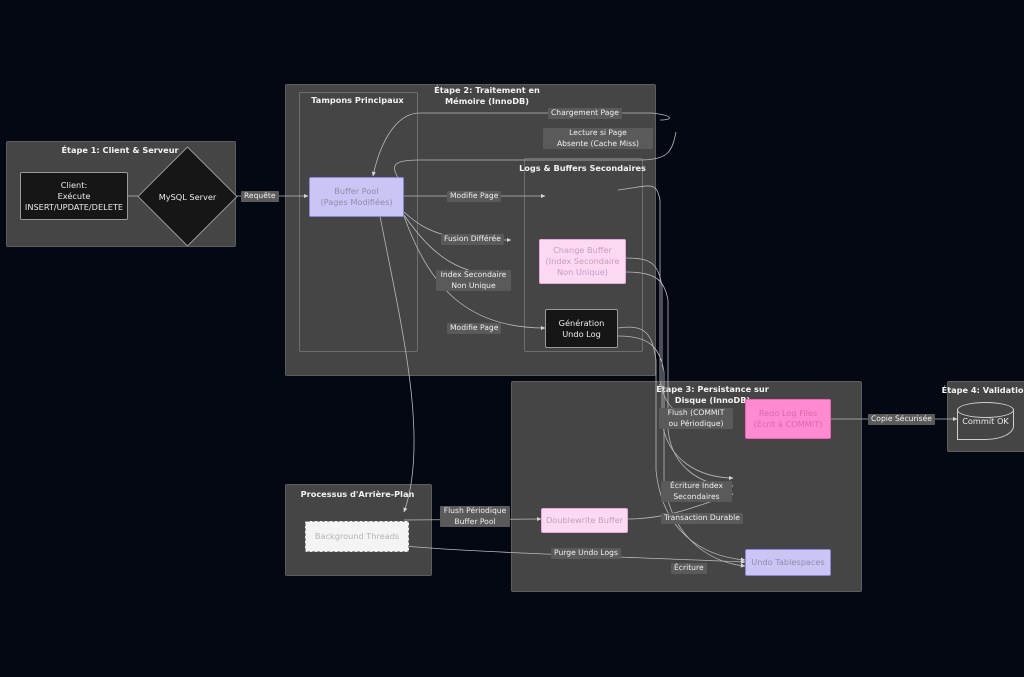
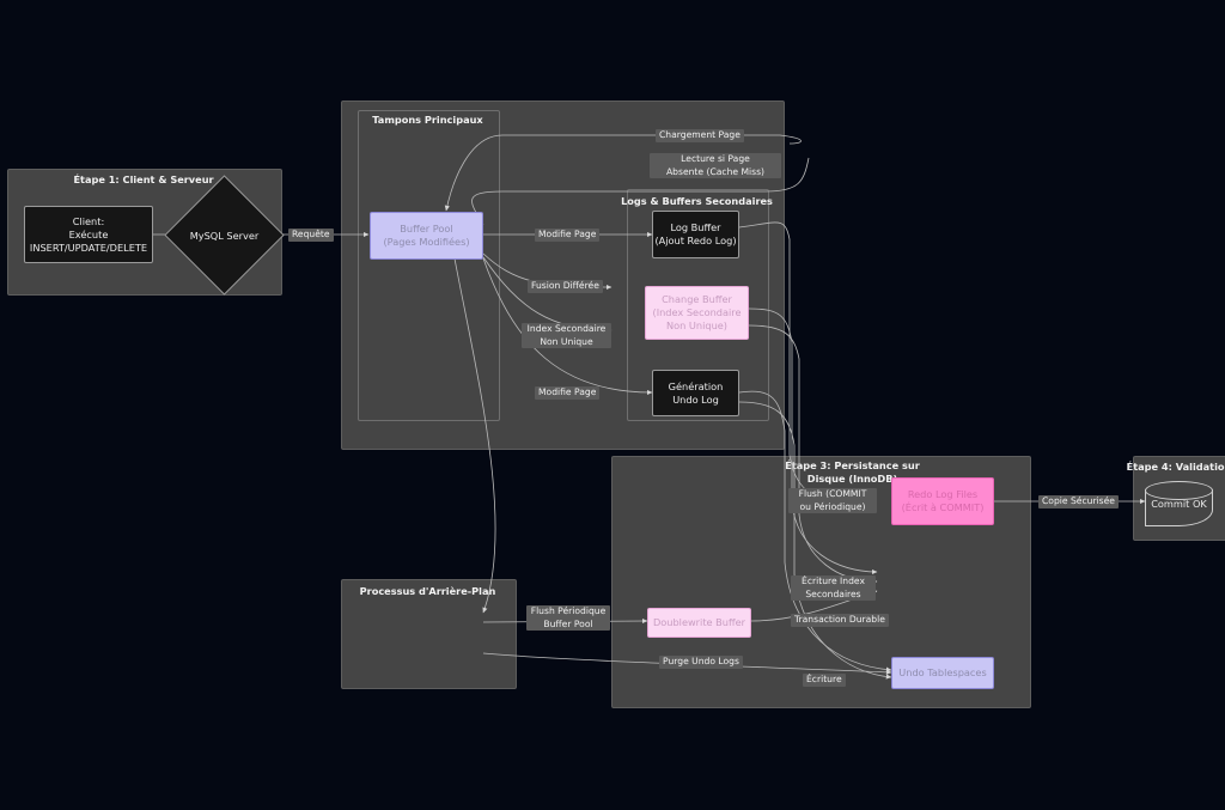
  Étape 1: Client & Serveur
- Étape 2: Traitement en
- Mémoire (InnoDB)
  Tampons Principaux
  Logs & Buffers Secondaires
  Éape 3: Persistance sur
  Disque (InnoDB
  Étape 4: Validatio
  Processus d'Arrière-Plan
  Client:
  Exécute
  INSERT/UPDATE/DELETE
  MySQL Server
  Buffer Pool
  (Pages Modifiées)
+ Log Buffer
+ (Ajout Redo Log)
  Change Buffer
  (Index Secondaire
  Non Unique)
  Génération
  Undo Log
  Redo Log Files
  (Écrit à COMMIT)
  Doublewrite Buffer
  Undo Tablespaces
- Background Threads
  Commit OK
  Requête
  Chargement Page
  Lecture si Page
  Absente (Cache Miss)
  Modifie Page
  Fusion Différée
  Index Secondaire
  Non Unique
  Modifie Page
  Flush (COMMIT
  ou Périodique)
  Écriture Index
  Secondaires
  Transaction Durable
  Purge Undo Logs
  Écriture
  Flush Périodique
  Buffer Pool
  Copie Sécurisée
